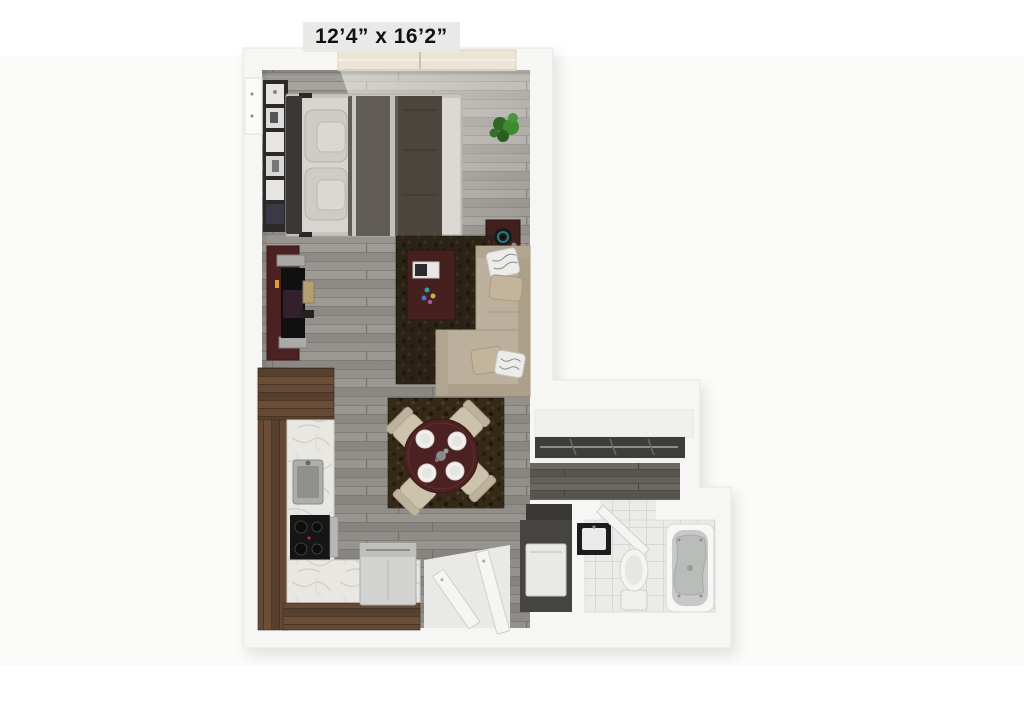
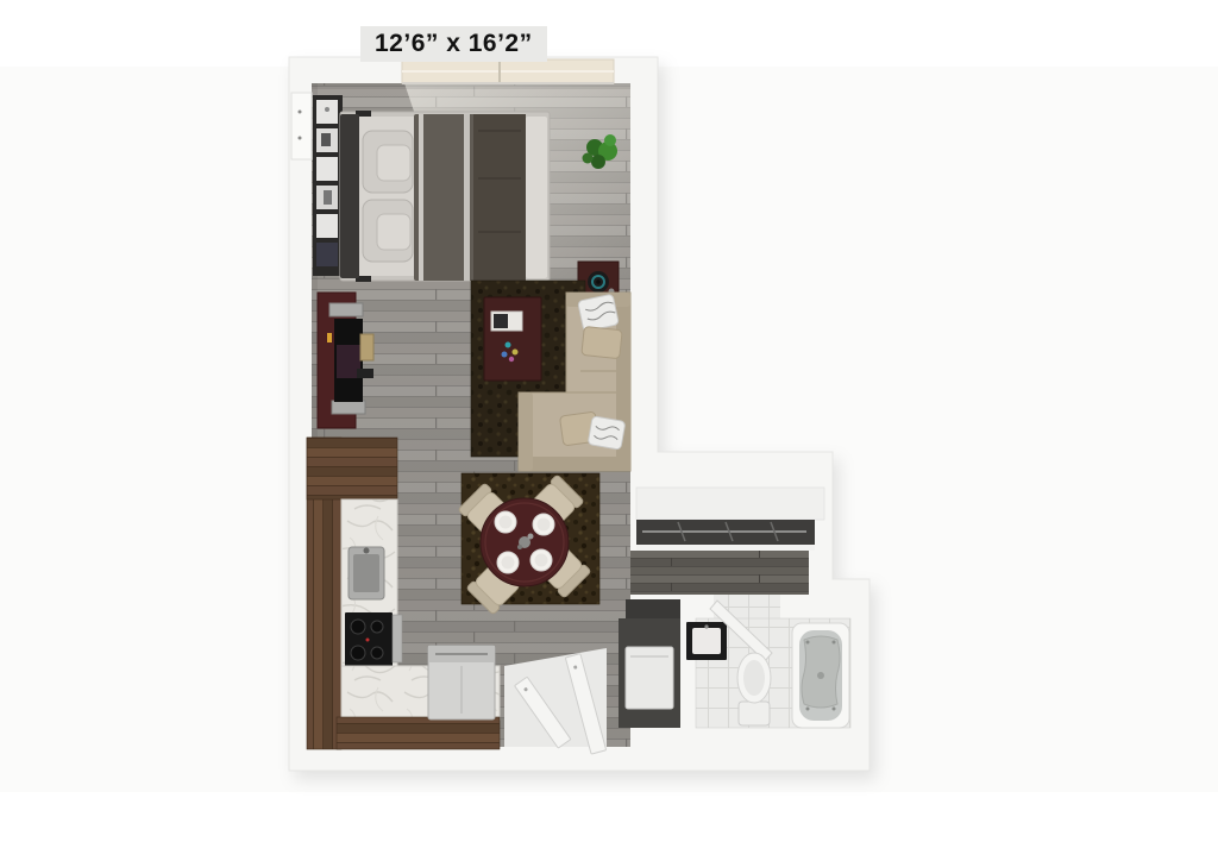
- 12’4” x 16’2”
+ 12’6” x 16’2”
